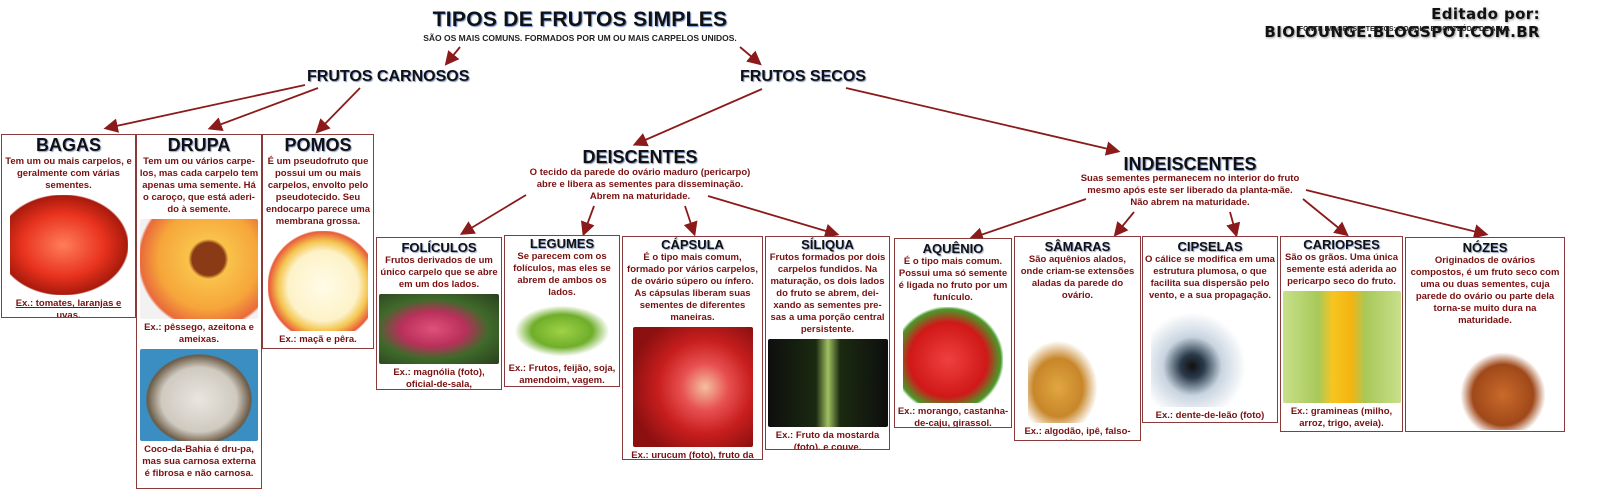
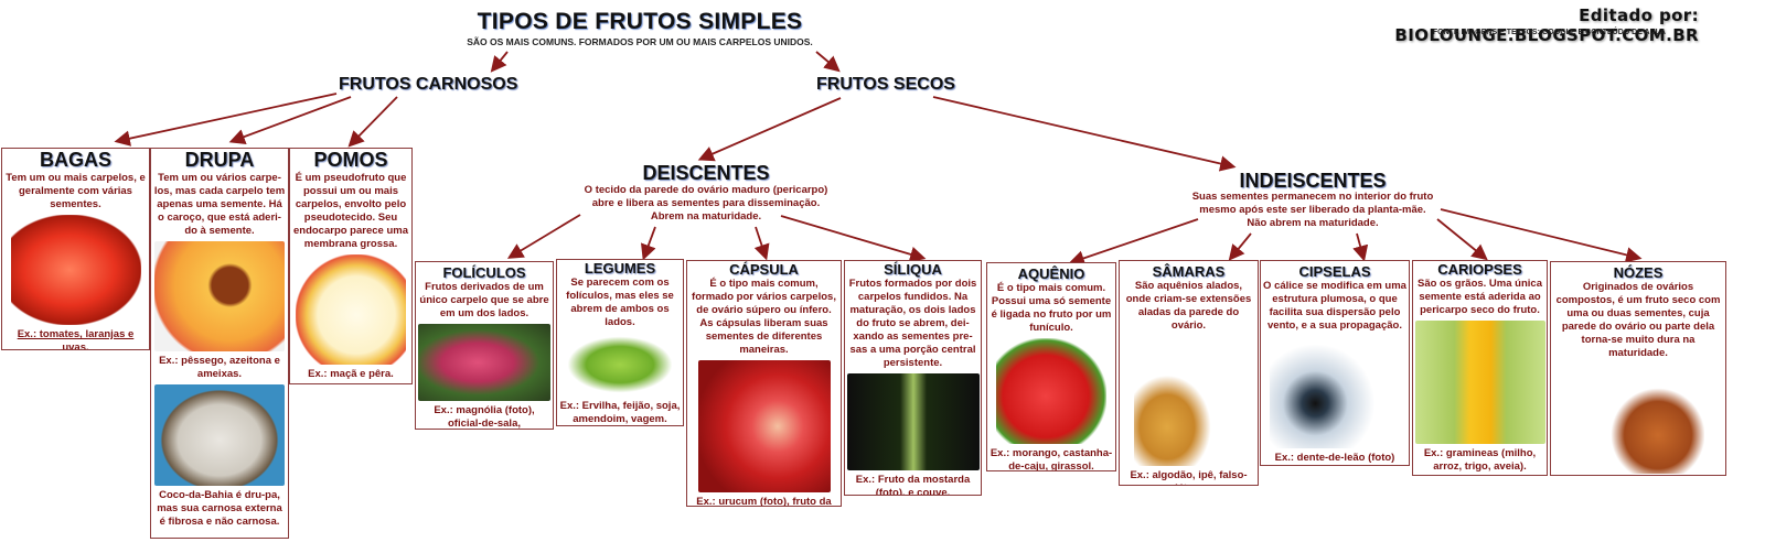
  TIPOS DE FRUTOS SIMPLES
  SÃO OS MAIS COMUNS. FORMADOS POR UM OU MAIS CARPELOS UNIDOS.
  Editado por: BIOLOUNGE.BLOGSPOT.COM.BR
  FRUTOS CARNOSOS
  FRUTOS SECOS
  DEISCENTES
  O tecido da parede do ovário maduro (pericarpo)
  abre e libera as sementes para disseminação.
  Abrem na maturidade.
  INDEISCENTES
  Suas sementes permanecem no interior do fruto
  mesmo após este ser liberado da planta-mãe.
  Não abrem na maturidade.
  BAGAS
  Tem um ou mais carpelos, e geralmente com várias sementes.
  Ex.: tomates, laranjas e uvas.
  DRUPA
  Tem um ou vários carpe-los, mas cada carpelo tem apenas uma semente. Há o caroço, que está aderi-do à semente.
  Ex.: pêssego, azeitona e ameixas.
  Coco-da-Bahia é dru-pa, mas sua carnosa externa é fibrosa e não carnosa.
  POMOS
  É um pseudofruto que possui um ou mais carpelos, envolto pelo pseudotecido. Seu endocarpo parece uma membrana grossa.
  Ex.: maçã e pêra.
  FOLÍCULOS
  Frutos derivados de um único carpelo que se abre em um dos lados.
  Ex.: magnólia (foto), oficial-de-sala,
  LEGUMES
  Se parecem com os folículos, mas eles se abrem de ambos os lados.
- Ex.: Frutos, feijão, soja, amendoim, vagem.
+ Ex.: Ervilha, feijão, soja, amendoim, vagem.
  CÁPSULA
  É o tipo mais comum, formado por vários carpelos, de ovário súpero ou ínfero. As cápsulas liberam suas sementes de diferentes maneiras.
  SÍLIQUA
  Frutos formados por dois carpelos fundidos. Na maturação, os dois lados do fruto se abrem, dei-xando as sementes pre-sas a uma porção central persistente.
  Ex.: Fruto da mostarda (foto), e couve.
  AQUÊNIO
  É o tipo mais comum. Possui uma só semente é ligada no fruto por um funículo.
  Ex.: morango, castanha-de-caju, girassol.
  SÂMARAS
  São aquênios alados, onde criam-se extensões aladas da parede do ovário.
  Ex.: algodão, ipê, falso-
  CIPSELAS
  O cálice se modifica em uma estrutura plumosa, o que facilita sua dispersão pelo vento, e a sua propagação.
  Ex.: dente-de-leão (foto)
  CARIOPSES
  São os grãos. Uma única semente está aderida ao pericarpo seco do fruto.
  Ex.: gramineas (milho, arroz, trigo, aveia).
  NÓZES
  Originados de ovários compostos, é um fruto seco com uma ou duas sementes, cuja parede do ovário ou parte dela torna-se muito dura na maturidade.
